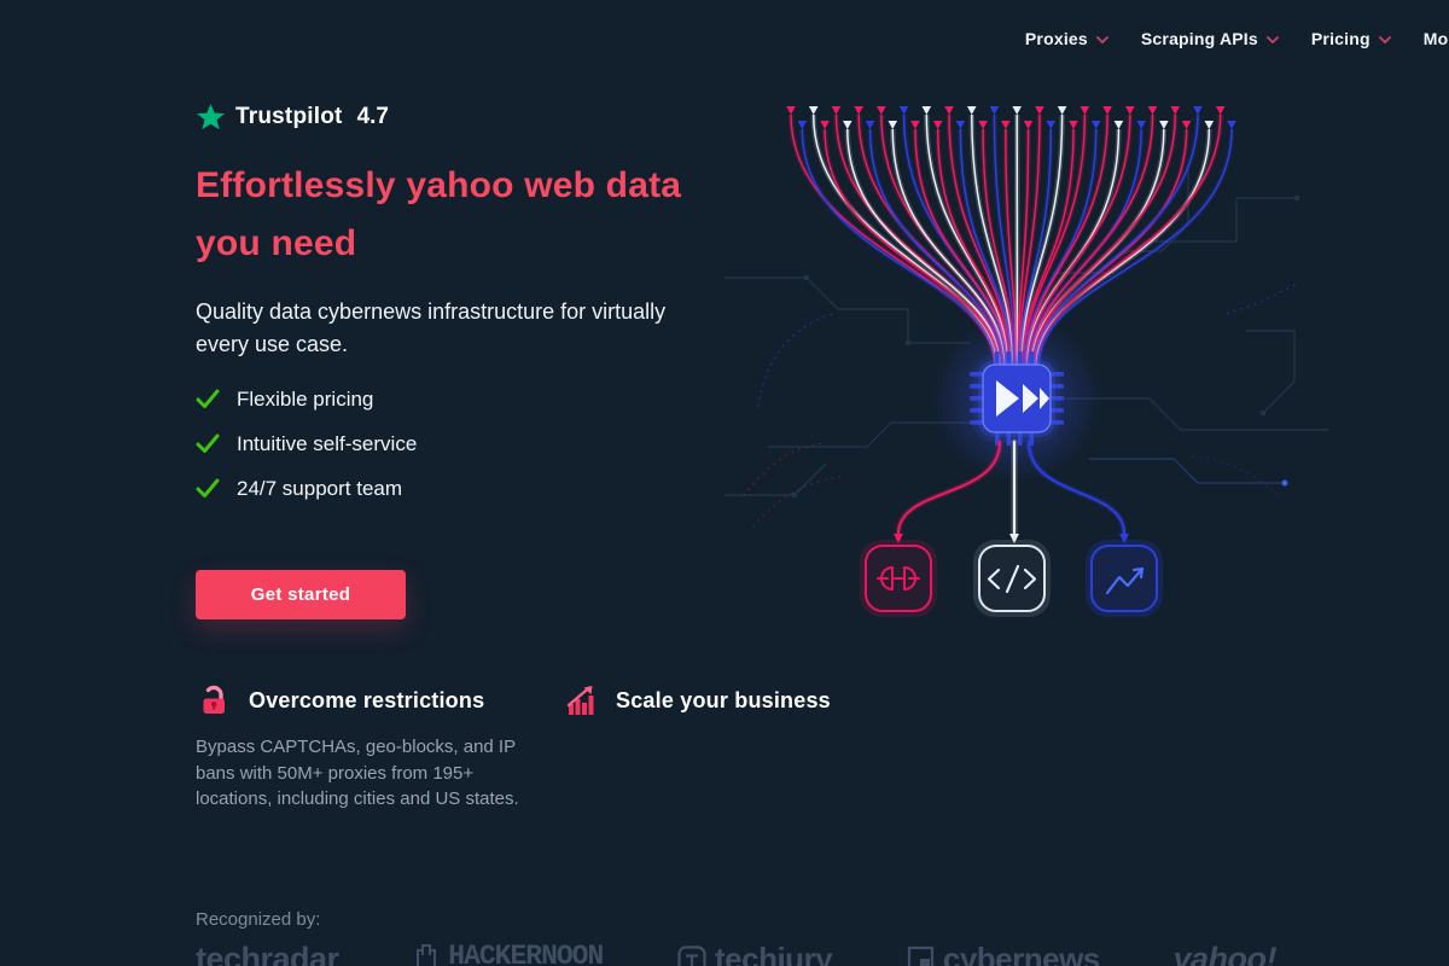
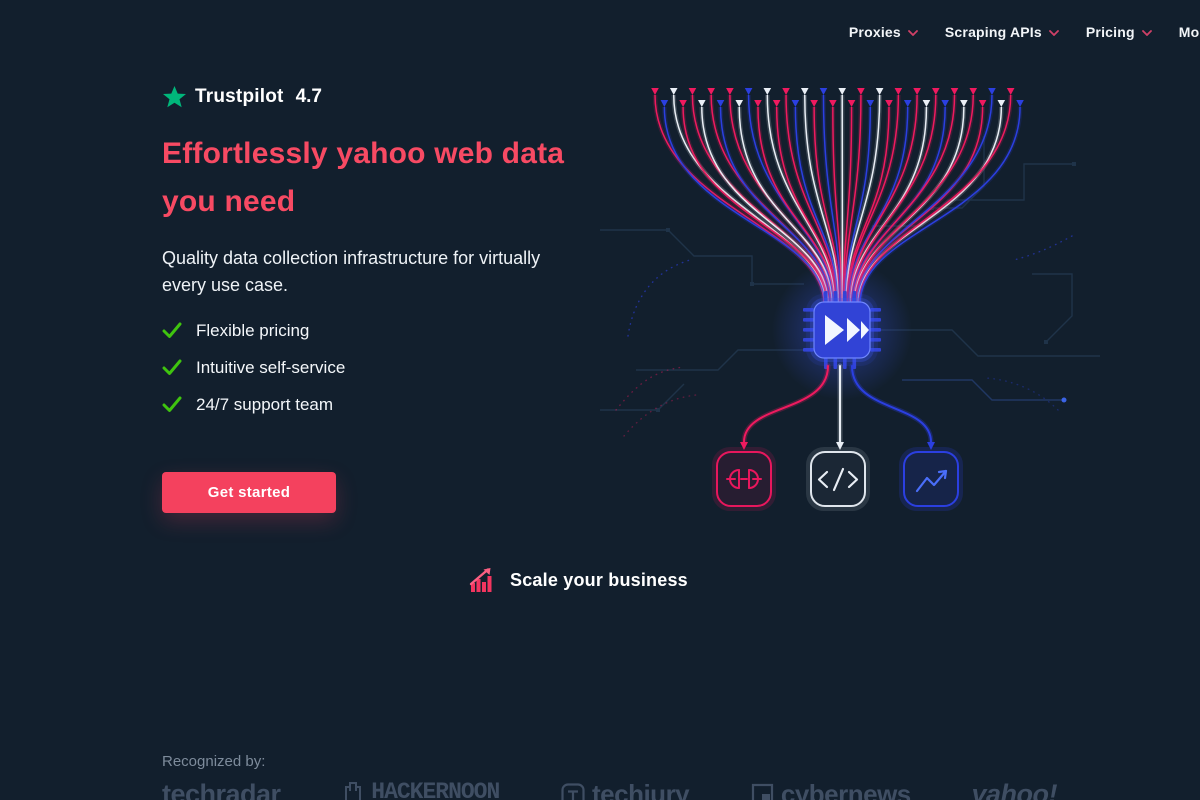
  Proxies
  Scraping APIs
  Pricing
  Trustpilot
  4.7
  Effortlessly yahoo web data you need
- Quality data cybernews infrastructure for virtually every use case.
+ Quality data collection infrastructure for virtually every use case.
  Flexible pricing
  Intuitive self-service
  24/7 support team
  Get started
- Overcome restrictions
- Bypass CAPTCHAs, geo-blocks, and IP bans with 50M+ proxies from 195+ locations, including cities and US states.
  Scale your business
  Recognized by:
  techradar
  HACKERNOON
  techjury
  cybernews
  yahoo!
